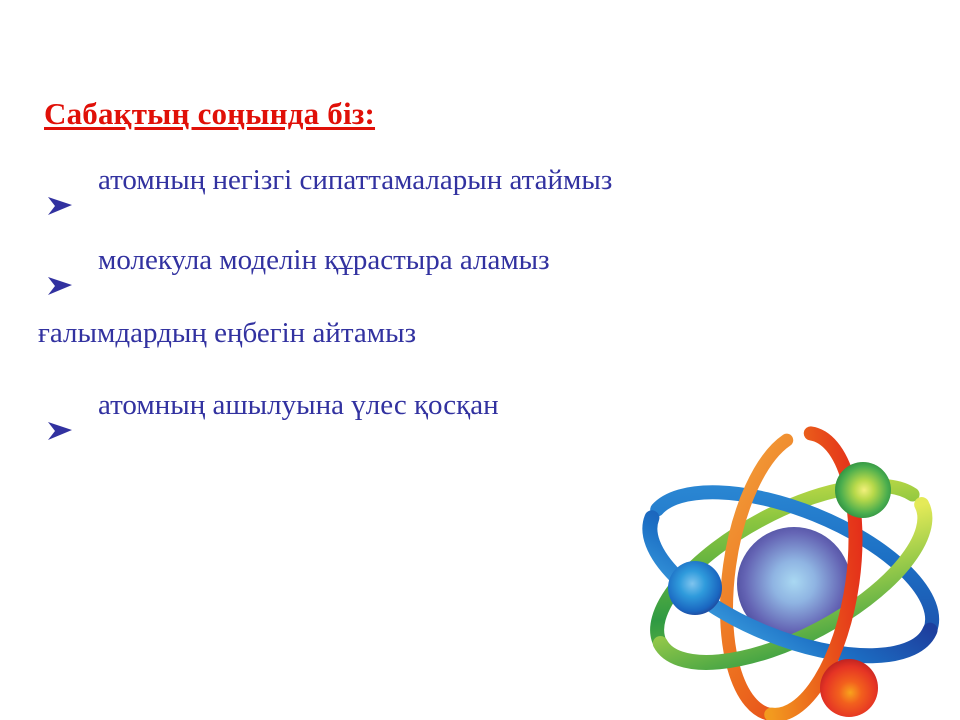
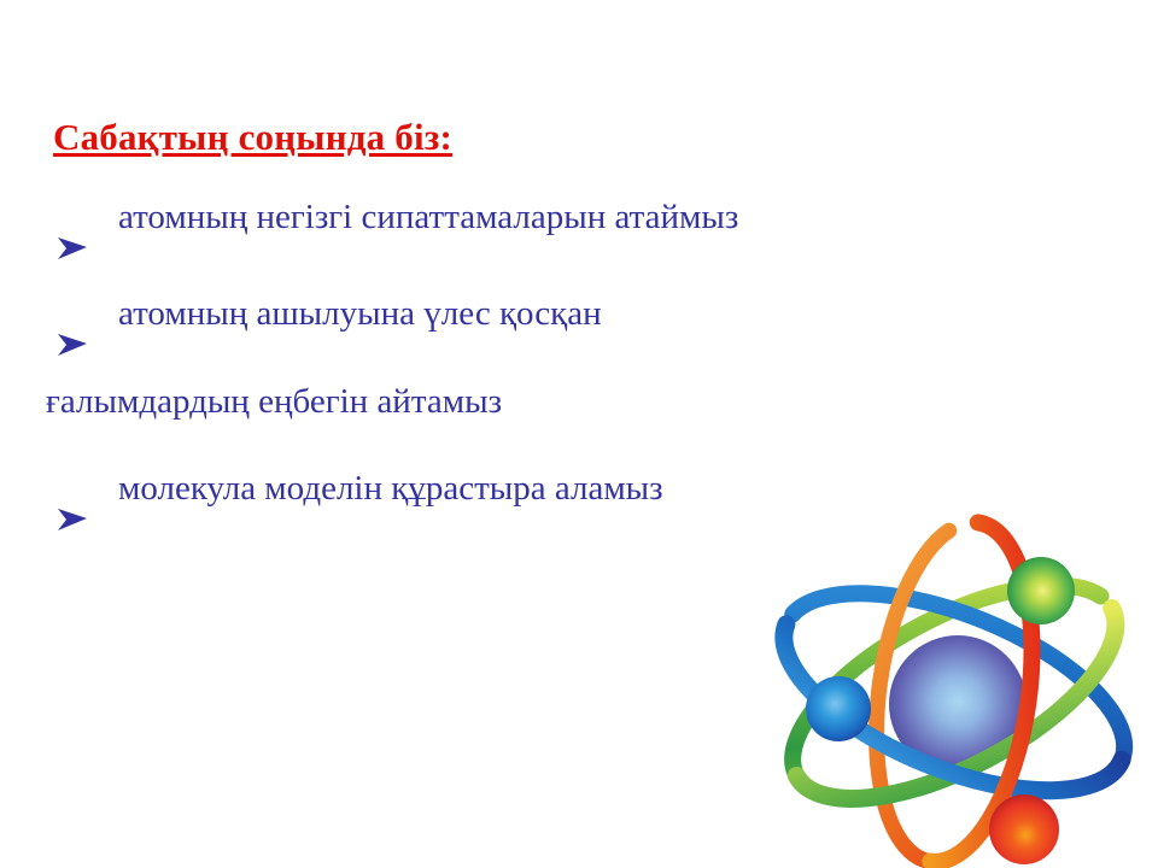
  Сабақтың соңында біз:
  атомның негізгі сипаттамаларын атаймыз
- молекула моделін құрастыра аламыз
+ атомның ашылуына үлес қосқан
  ғалымдардың еңбегін айтамыз
- атомның ашылуына үлес қосқан
+ молекула моделін құрастыра аламыз
